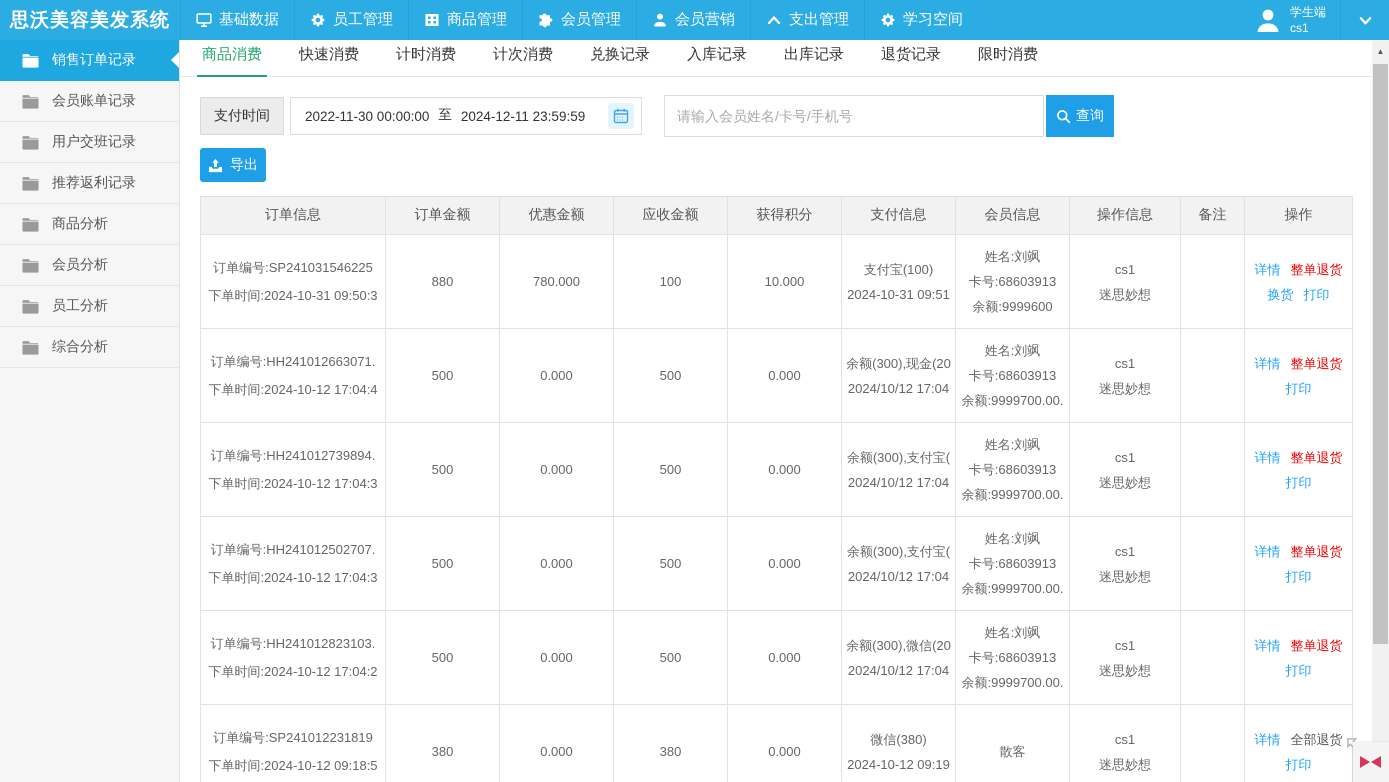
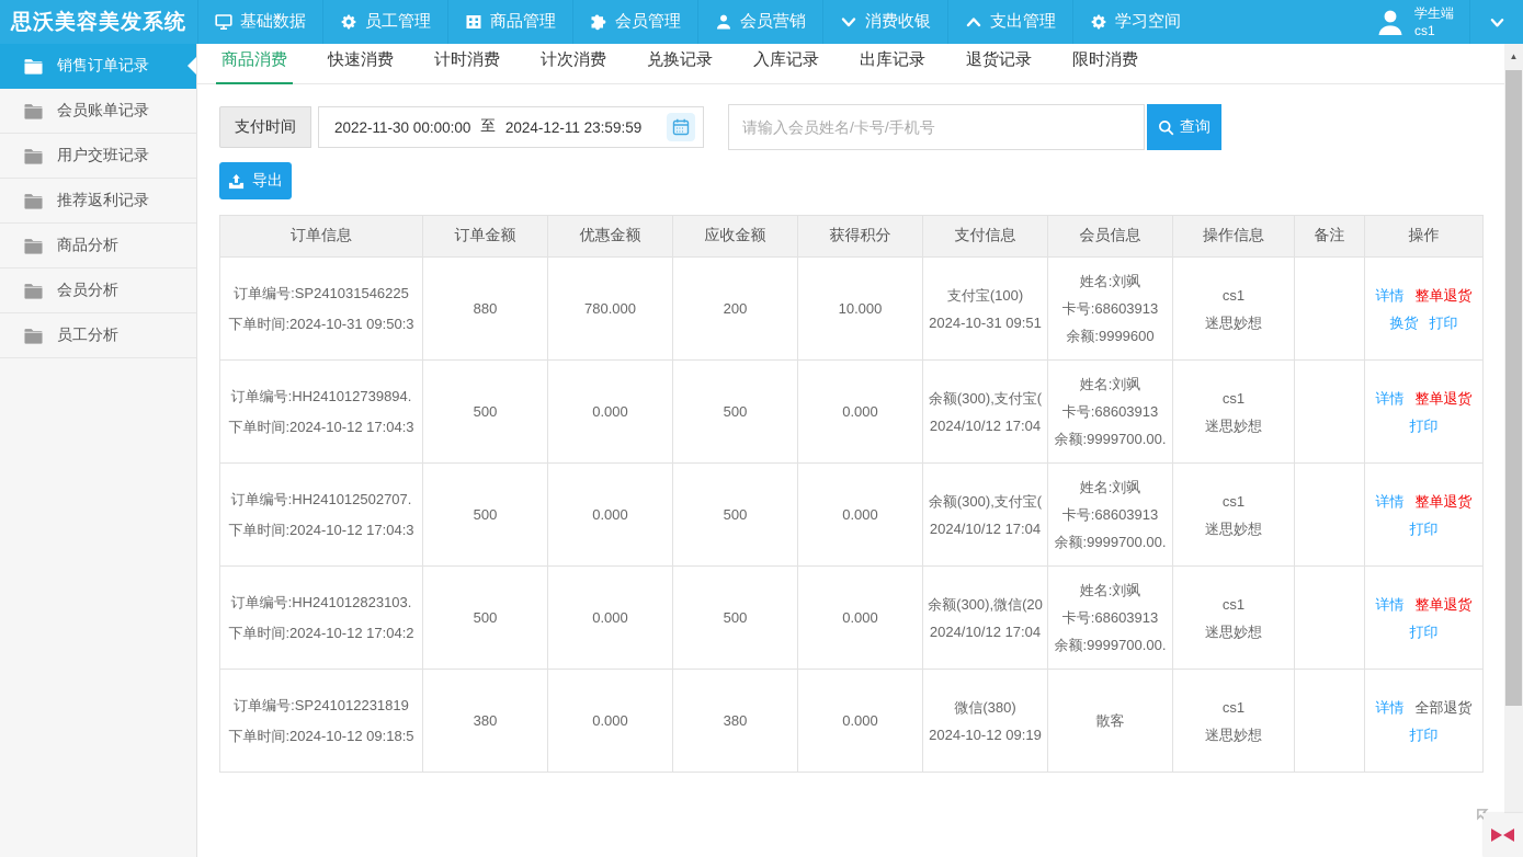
  思沃美容美发系统
  基础数据
  员工管理
  商品管理
  会员管理
  会员营销
+ 消费收银
  支出管理
  学习空间
  学生端
  cs1
  销售订单记录
  会员账单记录
  用户交班记录
  推荐返利记录
  商品分析
  会员分析
  员工分析
- 综合分析
  商品消费
  快速消费
  计时消费
  计次消费
  兑换记录
  入库记录
  出库记录
  退货记录
  限时消费
  支付时间
  2022-11-30 00:00:00
  至
  2024-12-11 23:59:59
  请输入会员姓名/卡号/手机号
  查询
  导出
  订单信息	订单金额	优惠金额	应收金额	获得积分	支付信息	会员信息	操作信息	备注	操作
- 订单编号:SP241031546225下单时间:2024-10-31 09:50:3	880	780.000	100	10.000	支付宝(100)2024-10-31 09:51	姓名:刘飒卡号:68603913余额:9999600	cs1迷思妙想		详情 整单退货换货 打印
+ 订单编号:SP241031546225下单时间:2024-10-31 09:50:3	880	780.000	200	10.000	支付宝(100)2024-10-31 09:51	姓名:刘飒卡号:68603913余额:9999600	cs1迷思妙想		详情 整单退货换货 打印
- 订单编号:HH241012663071.下单时间:2024-10-12 17:04:4	500	0.000	500	0.000	余额(300),现金(202024/10/12 17:04	姓名:刘飒卡号:68603913余额:9999700.00.	cs1迷思妙想		详情 整单退货打印
  订单编号:HH241012739894.下单时间:2024-10-12 17:04:3	500	0.000	500	0.000	余额(300),支付宝(2024/10/12 17:04	姓名:刘飒卡号:68603913余额:9999700.00.	cs1迷思妙想		详情 整单退货打印
  订单编号:HH241012502707.下单时间:2024-10-12 17:04:3	500	0.000	500	0.000	余额(300),支付宝(2024/10/12 17:04	姓名:刘飒卡号:68603913余额:9999700.00.	cs1迷思妙想		详情 整单退货打印
  订单编号:HH241012823103.下单时间:2024-10-12 17:04:2	500	0.000	500	0.000	余额(300),微信(202024/10/12 17:04	姓名:刘飒卡号:68603913余额:9999700.00.	cs1迷思妙想		详情 整单退货打印
  订单编号:SP241012231819下单时间:2024-10-12 09:18:5	380	0.000	380	0.000	微信(380)2024-10-12 09:19	散客	cs1迷思妙想		详情 全部退货打印
  ▲
